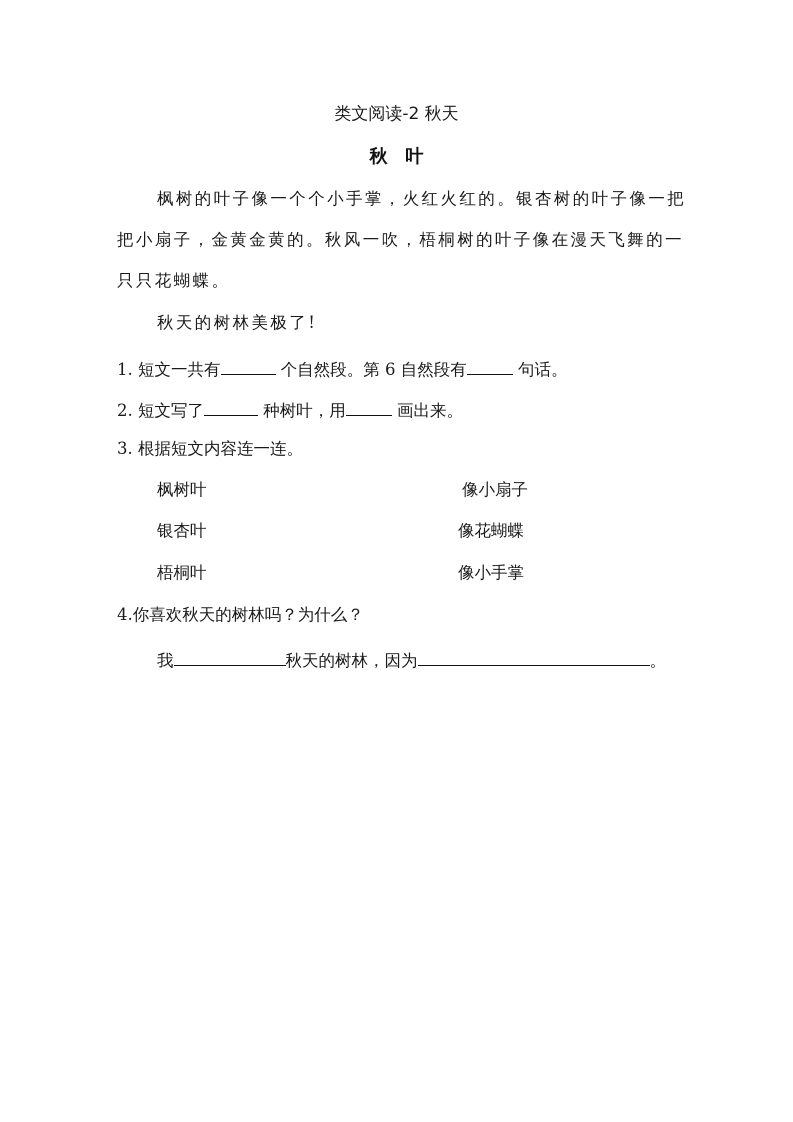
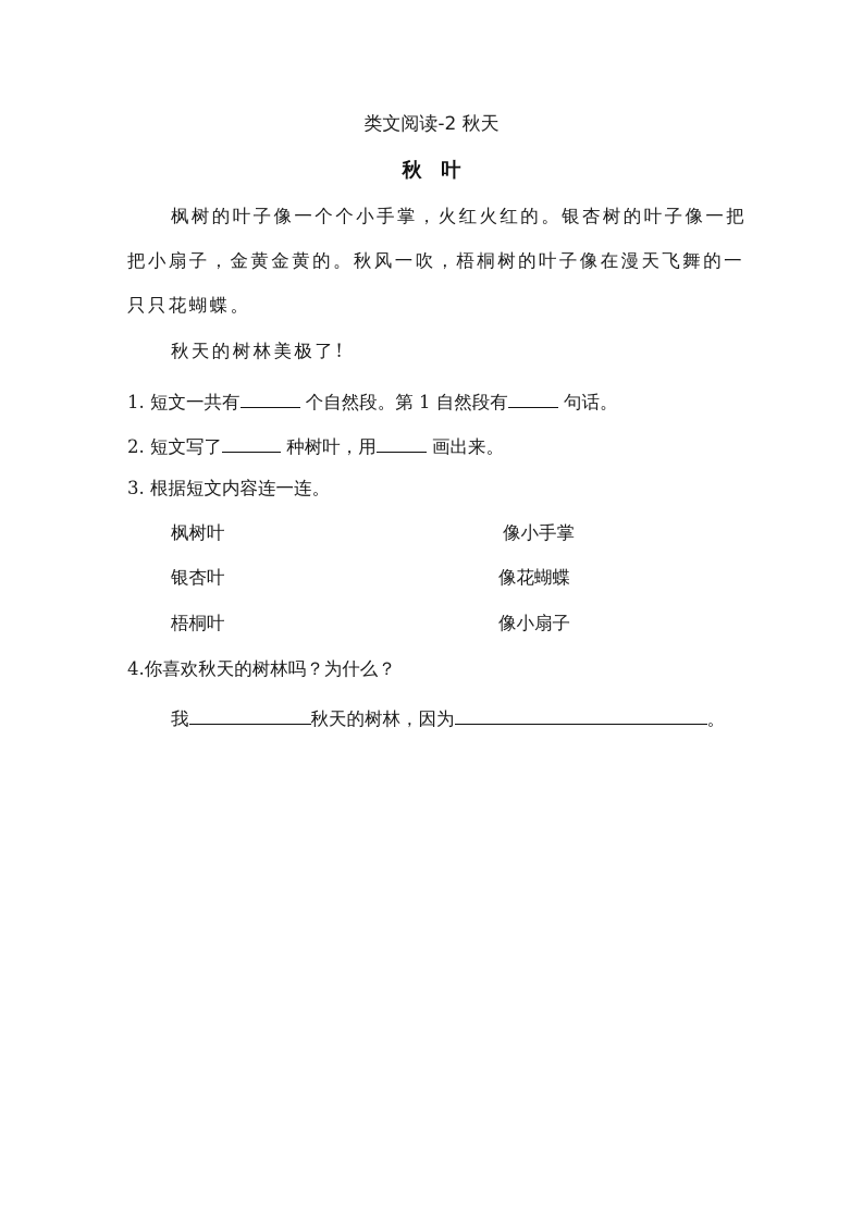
  类文阅读-2 秋天
  秋 叶
  枫树的叶子像一个个小手掌，火红火红的。银杏树的叶子像一把
  把小扇子，金黄金黄的。秋风一吹，梧桐树的叶子像在漫天飞舞的一
  只只花蝴蝶。
  秋天的树林美极了!
- 1. 短文一共有 个自然段。第 6 自然段有 句话。
+ 1. 短文一共有 个自然段。第 1 自然段有 句话。
  2. 短文写了 种树叶，用 画出来。
  3. 根据短文内容连一连。
  枫树叶
  银杏叶
  梧桐叶
- 像小扇子
+ 像小手掌
  像花蝴蝶
- 像小手掌
+ 像小扇子
  4.你喜欢秋天的树林吗？为什么？
  我 秋天的树林，因为 。
